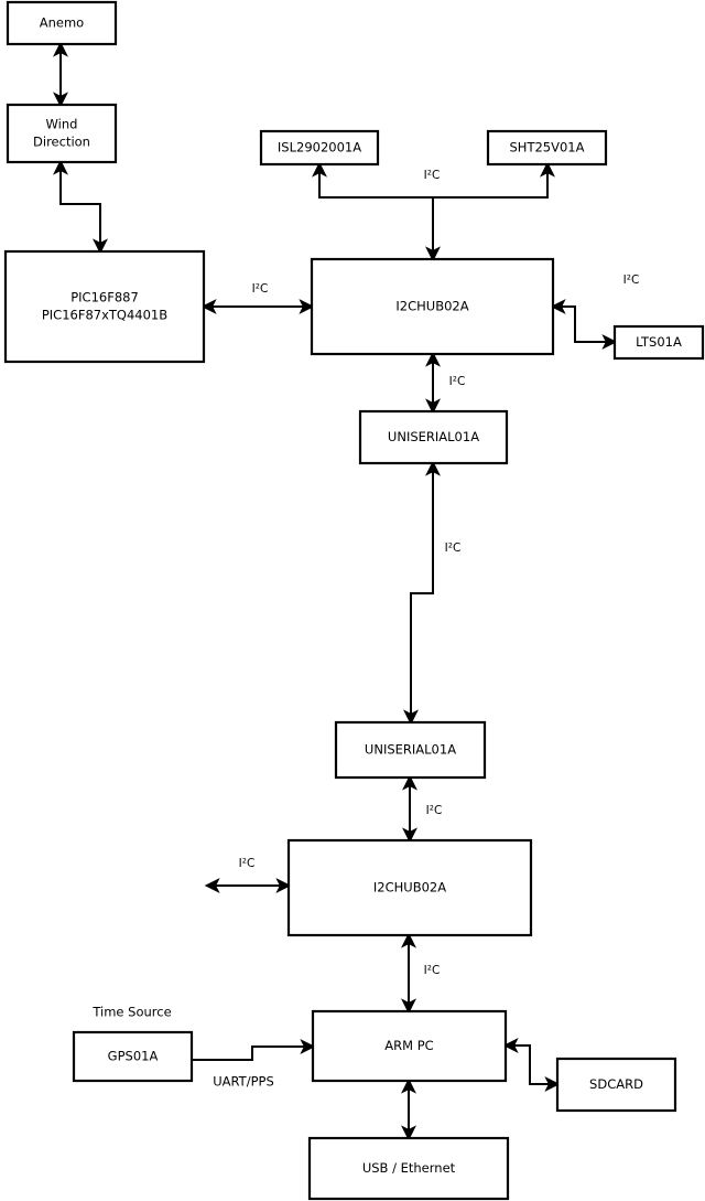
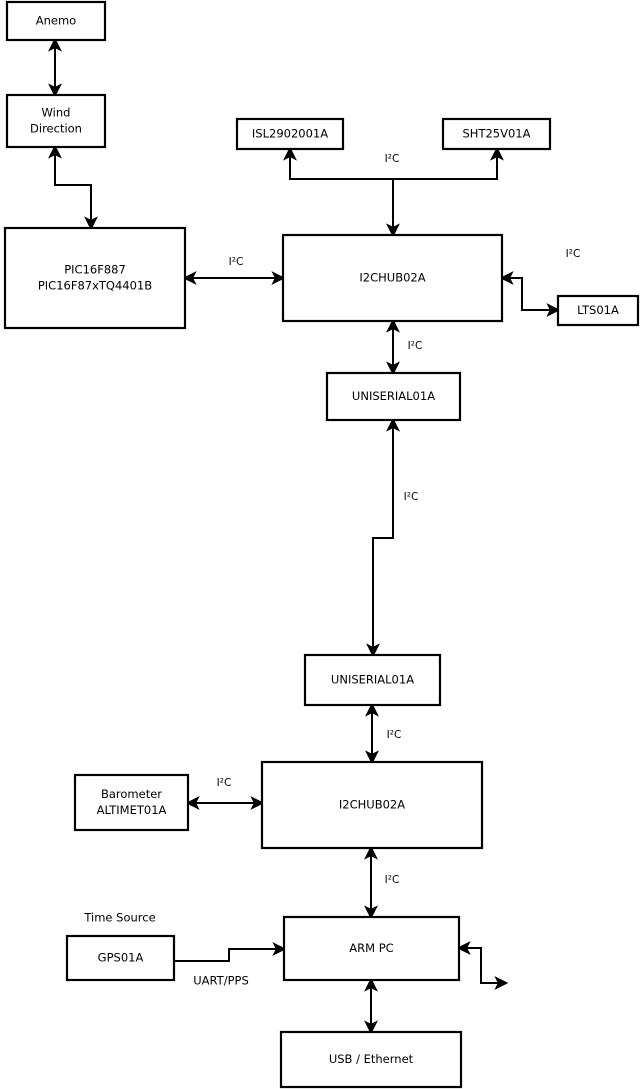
  I²C
  I²C
  I²C
  I²C
  I²C
  I²C
  I²C
  I²C
  Anemo
  Wind
  Direction
  PIC16F887
  PIC16F87xTQ4401B
  ISL2902001A
  SHT25V01A
  I2CHUB02A
  LTS01A
  UNISERIAL01A
  UNISERIAL01A
  I2CHUB02A
+ Barometer
+ ALTIMET01A
  GPS01A
  ARM PC
- SDCARD
  USB / Ethernet
  Time Source
  UART/PPS
